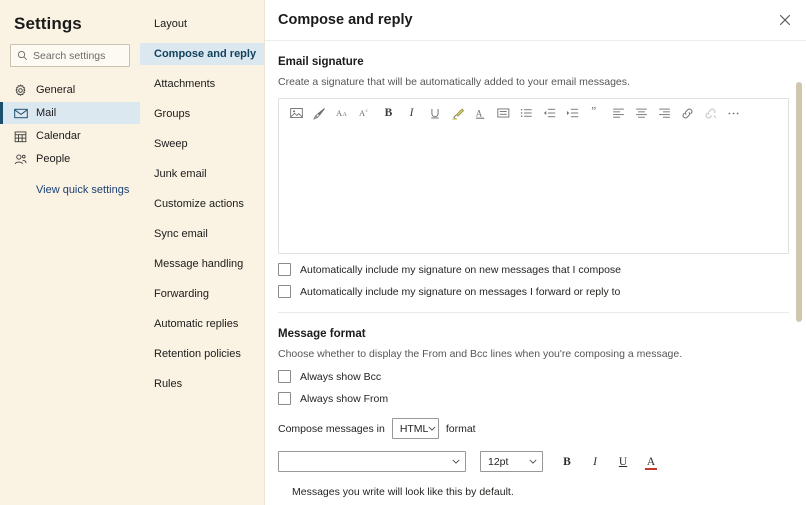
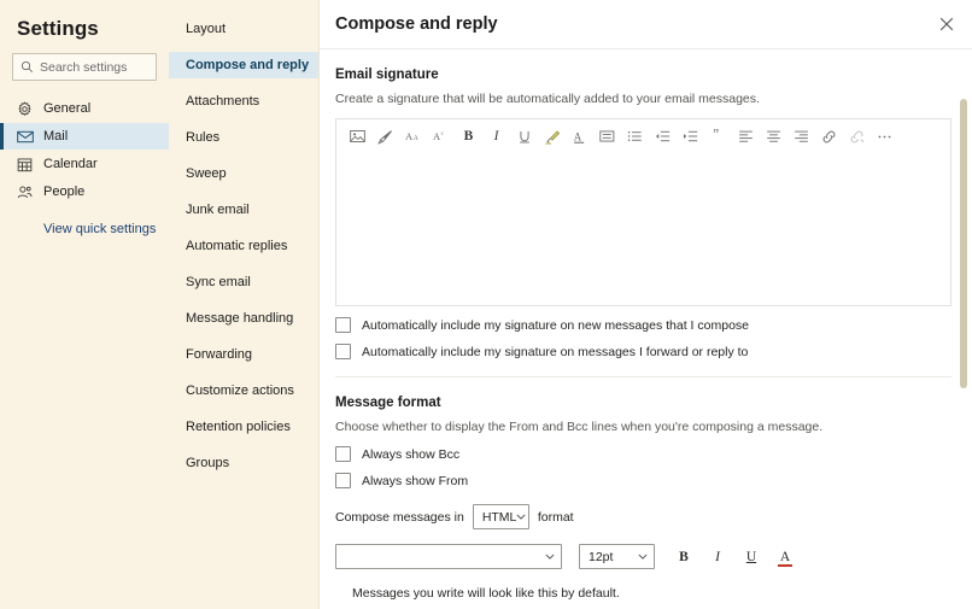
  Settings
  Search settings
  General
  Mail
  Calendar
  People
  View quick settings
  Layout
  Compose and reply
  Attachments
- Groups
+ Rules
  Sweep
  Junk email
- Customize actions
+ Automatic replies
  Sync email
  Message handling
  Forwarding
- Automatic replies
+ Customize actions
  Retention policies
- Rules
+ Groups
  Compose and reply
  Email signature
  Create a signature that will be automatically added to your email messages.
  A
  A
  B
  I
  A
  ”
  Automatically include my signature on new messages that I compose
  Automatically include my signature on messages I forward or reply to
  Message format
  Choose whether to display the From and Bcc lines when you're composing a message.
  Always show Bcc
  Always show From
  Compose messages in
  HTML
  format
  12pt
  B
  I
  U
  A
  Messages you write will look like this by default.
